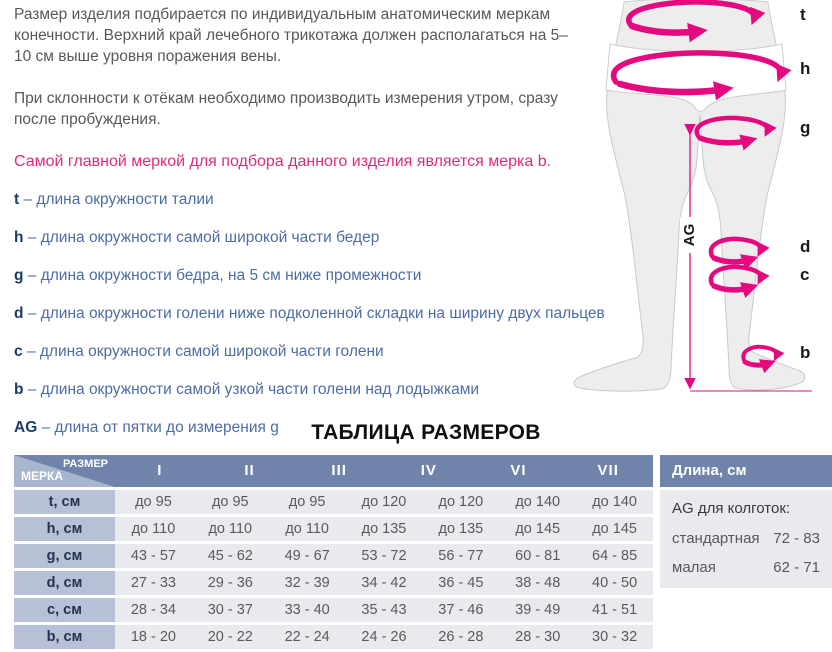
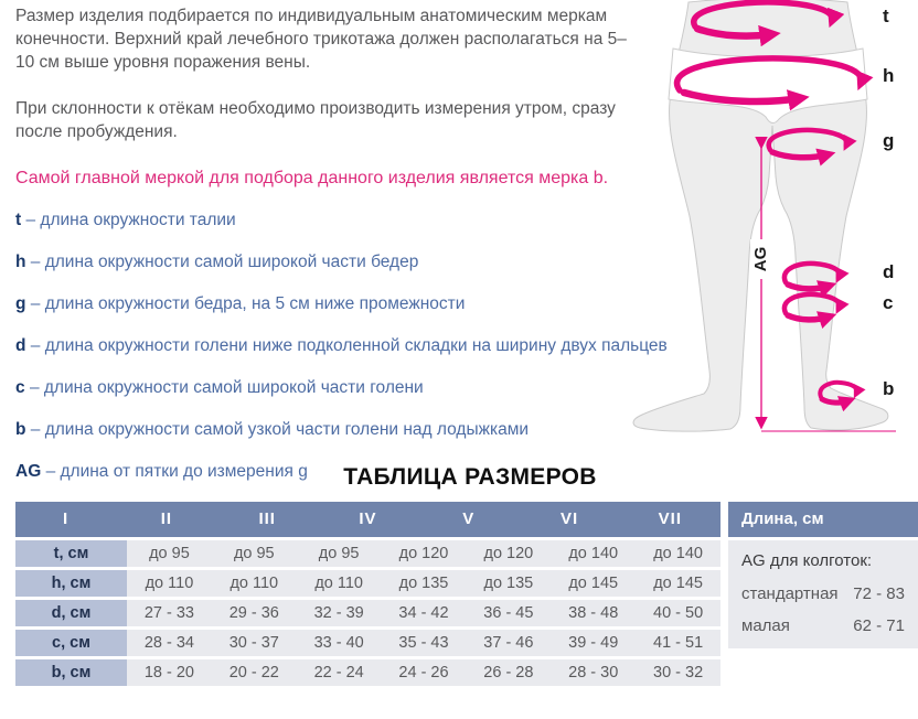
  Размер изделия подбирается по индивидуальным анатомическим меркам конечности. Верхний край лечебного трикотажа должен располагаться на 5–10 см выше уровня поражения вены.
  При склонности к отёкам необходимо производить измерения утром, сразу после пробуждения.
  Самой главной меркой для подбора данного изделия является мерка b.
  t – длина окружности талии
  h – длина окружности самой широкой части бедер
  g – длина окружности бедра, на 5 см ниже промежности
  d – длина окружности голени ниже подколенной складки на ширину двух пальцев
  c – длина окружности самой широкой части голени
  b – длина окружности самой узкой части голени над лодыжками
  AG – длина от пятки до измерения g
  t
  h
  g
  d
  c
  b
  ТАБЛИЦА РАЗМЕРОВ
- РАЗМЕР
- МЕРКА
  I
  II
  III
  IV
+ V
  VI
  VII
  t, см
  до 95
  до 95
  до 95
  до 120
  до 120
  до 140
  до 140
  h, см
  до 110
  до 110
  до 110
  до 135
  до 135
  до 145
  до 145
- g, см
- 43 - 57
- 45 - 62
- 49 - 67
- 53 - 72
- 56 - 77
- 60 - 81
- 64 - 85
  d, см
  27 - 33
  29 - 36
  32 - 39
  34 - 42
  36 - 45
  38 - 48
  40 - 50
  c, см
  28 - 34
  30 - 37
  33 - 40
  35 - 43
  37 - 46
  39 - 49
  41 - 51
  b, см
  18 - 20
  20 - 22
  22 - 24
  24 - 26
  26 - 28
  28 - 30
  30 - 32
  Длина, см
  AG для колготок:
  стандартная
  72 - 83
  малая
  62 - 71
